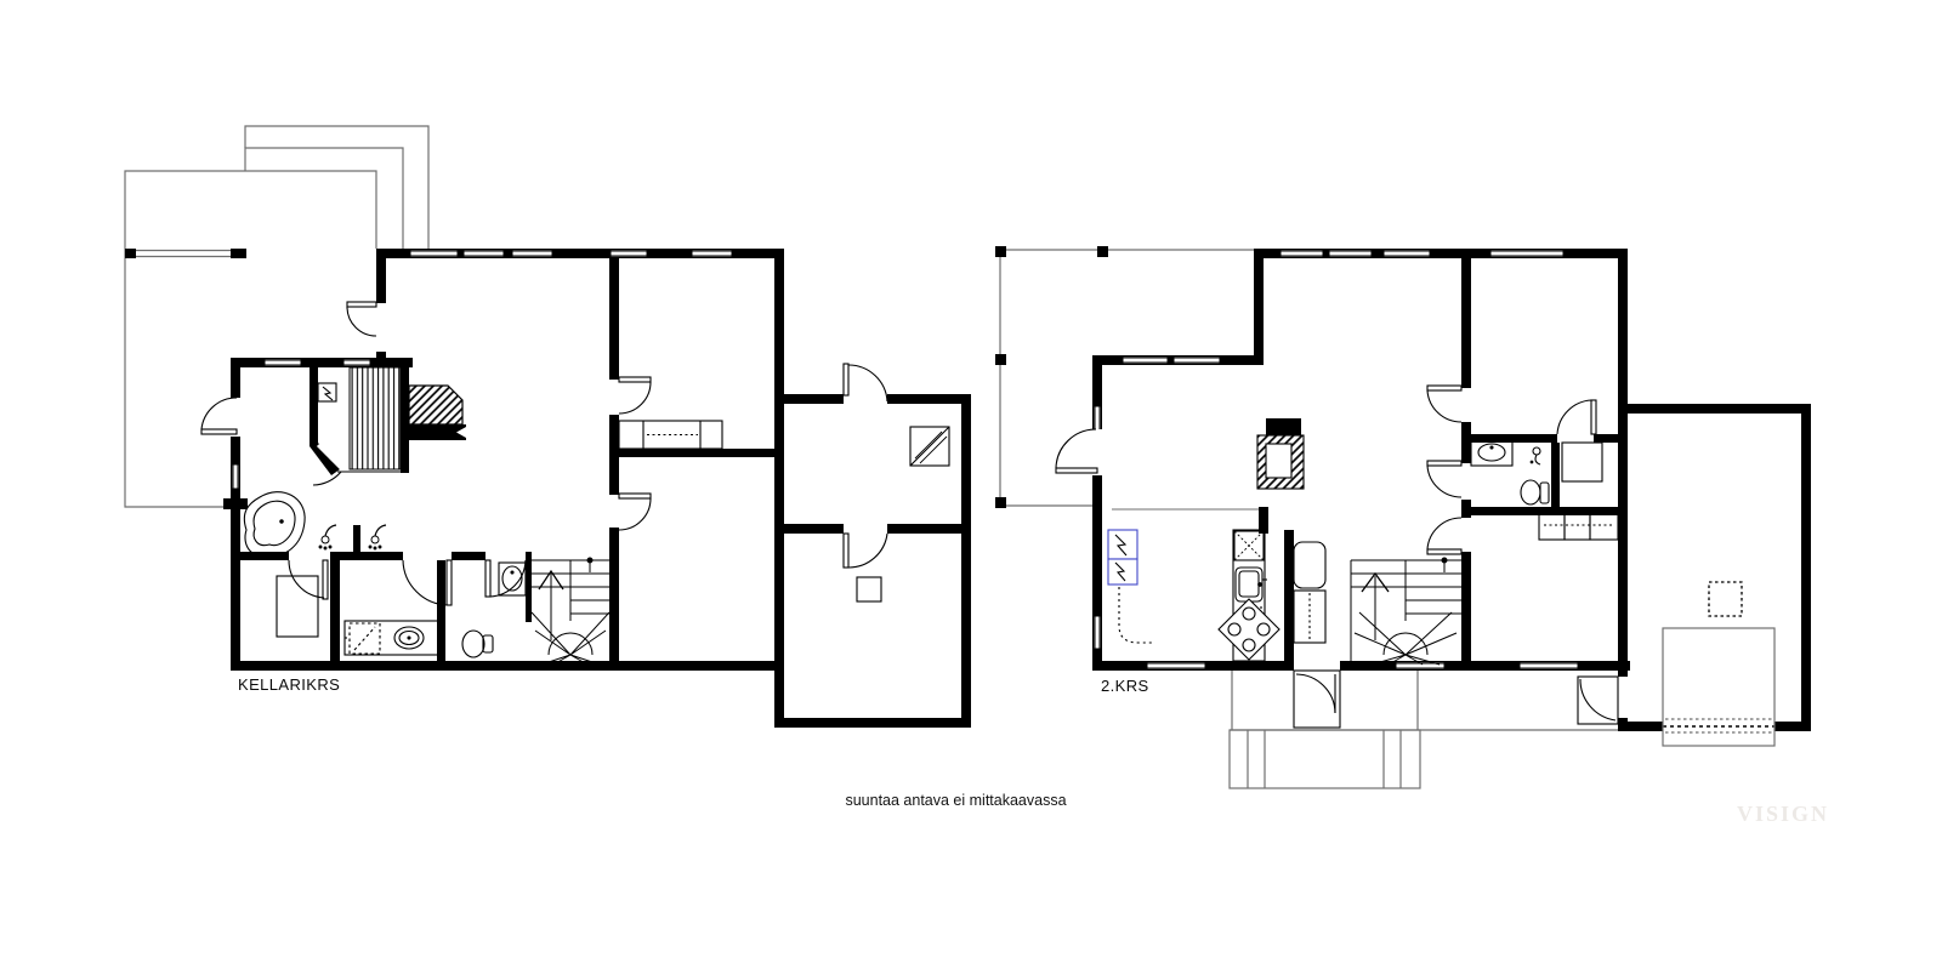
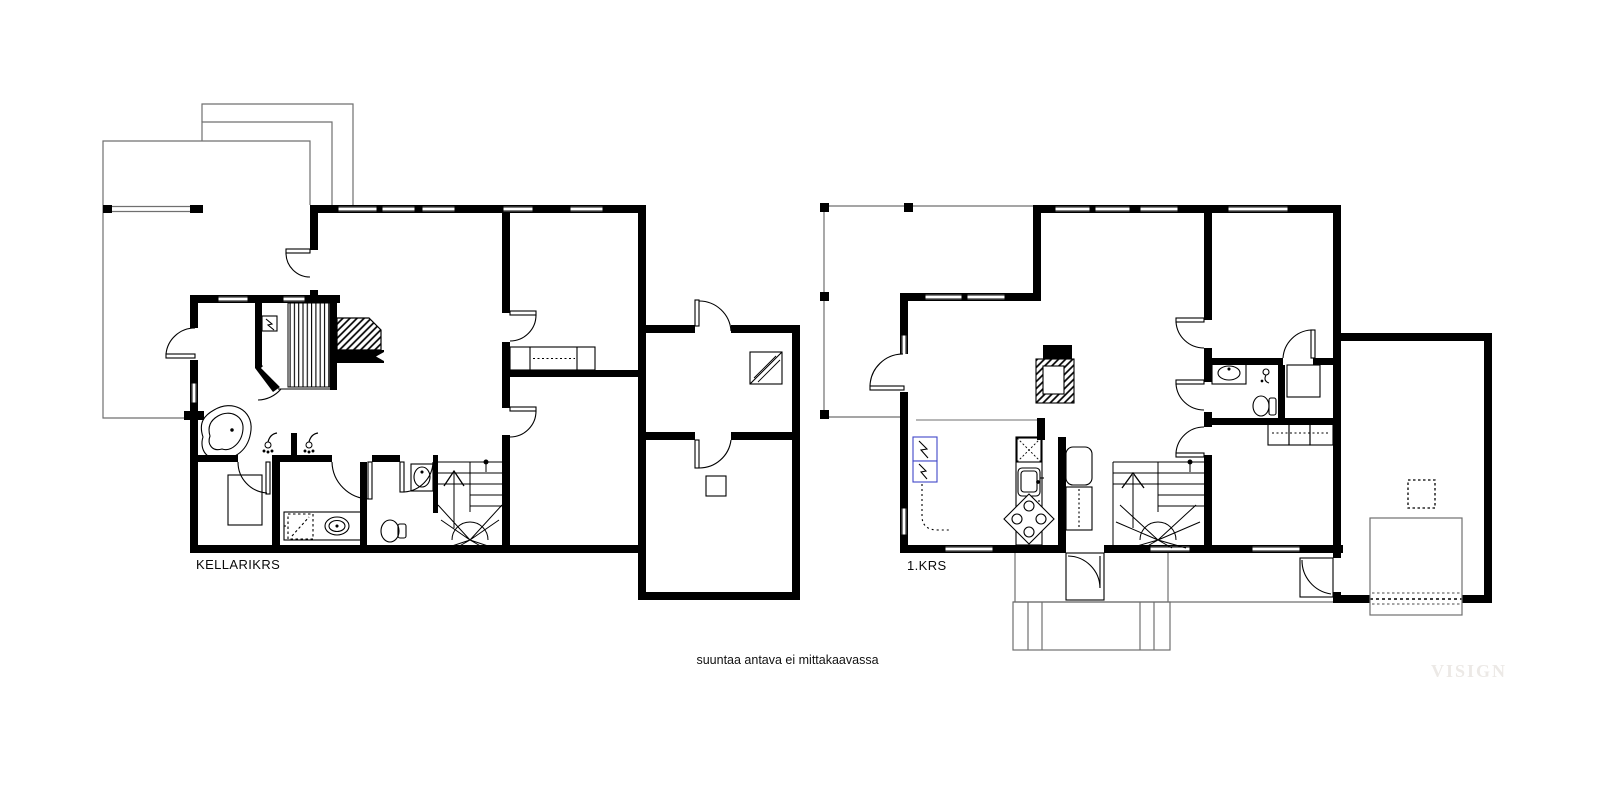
  KELLARIKRS
- 2.KRS
+ 1.KRS
  suuntaa antava ei mittakaavassa
  VISIGN
